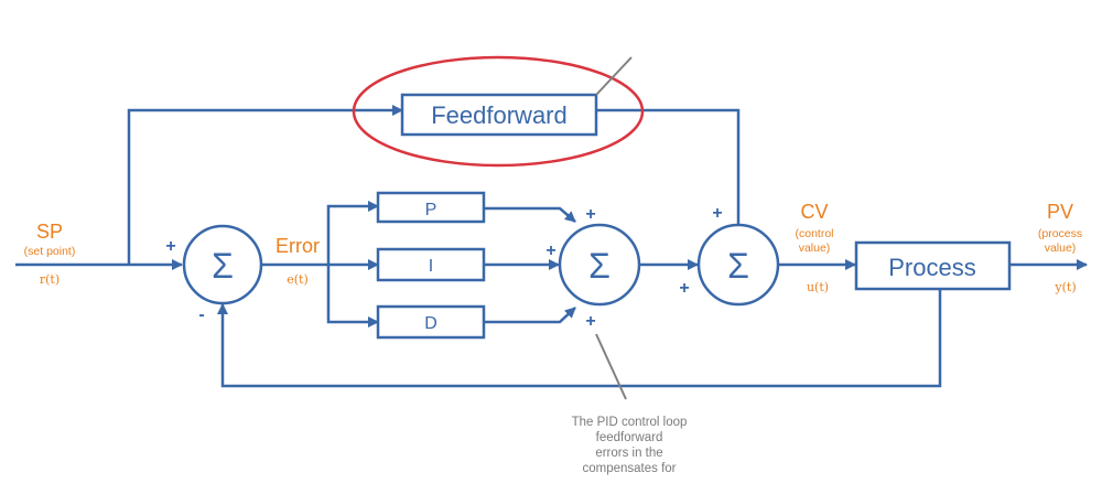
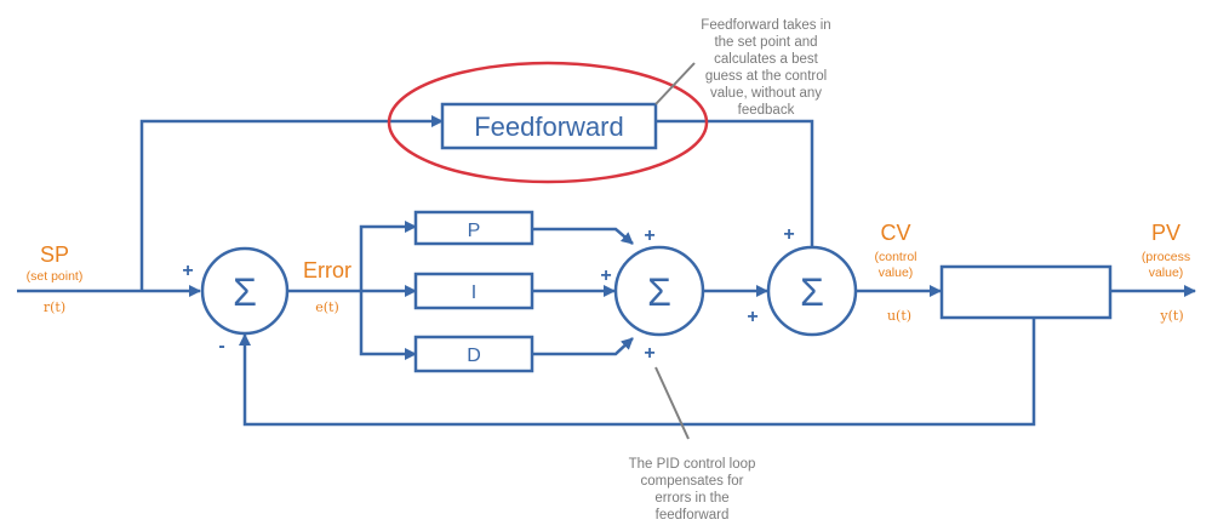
  Σ
  +
  -
  P
  I
  D
  Σ
  +
  +
  +
  Σ
  +
  +
- Process
  Feedforward
  SP
  (set point)
  r(t)
  Error
  e(t)
  CV
  (control
  value)
  u(t)
  PV
  (process
  value)
  y(t)
+ Feedforward takes in
+ the set point and
+ calculates a best
+ guess at the control
+ value, without any
+ feedback
  The PID control loop
- feedforward
+ compensates for
  errors in the
- compensates for
+ feedforward
